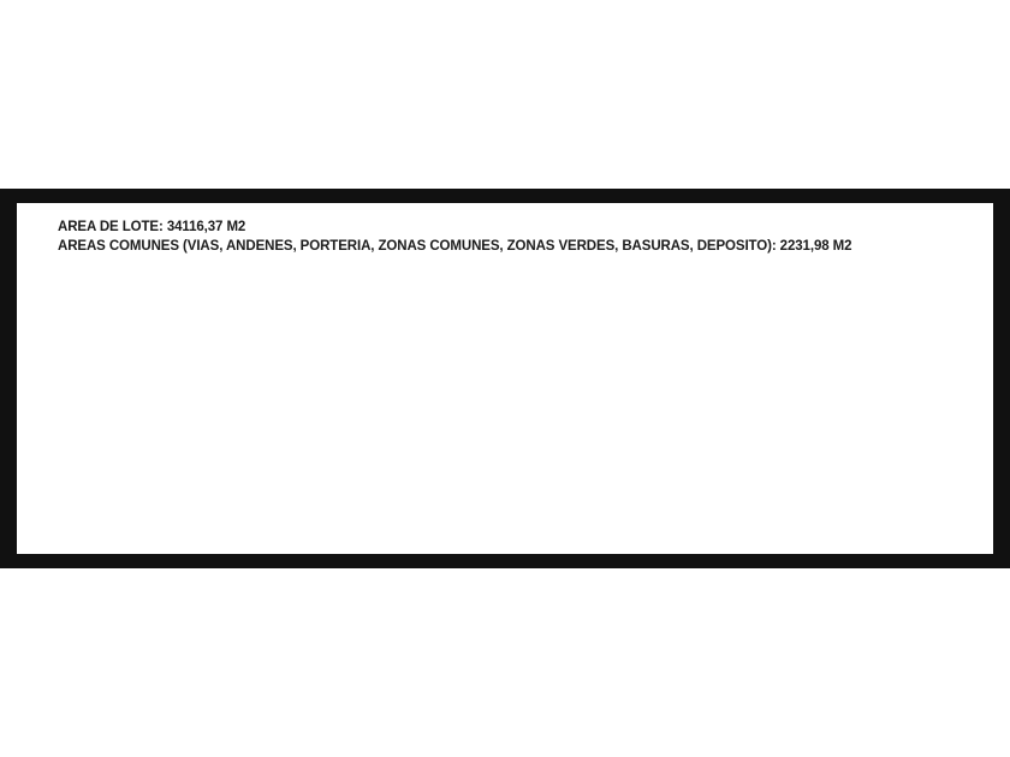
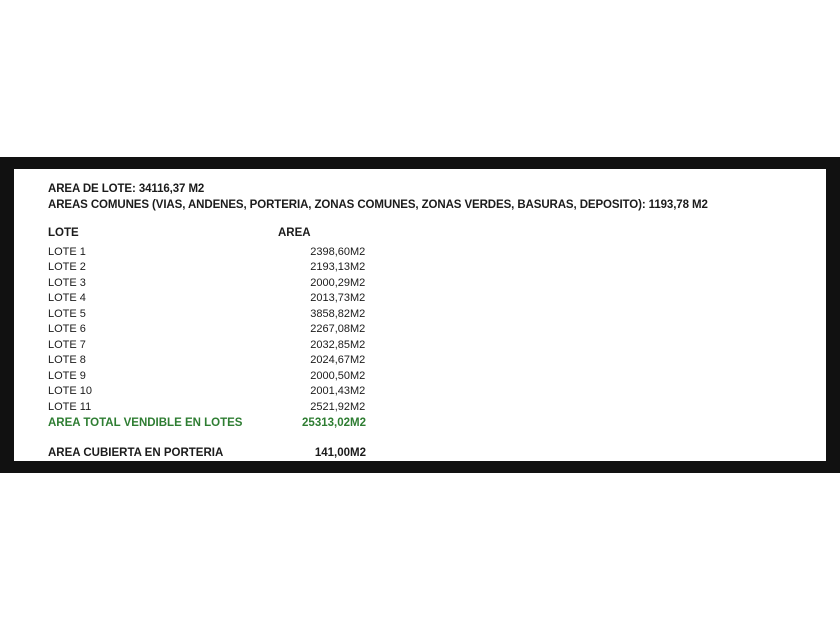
  AREA DE LOTE: 34116,37 M2
- AREAS COMUNES (VIAS, ANDENES, PORTERIA, ZONAS COMUNES, ZONAS VERDES, BASURAS, DEPOSITO): 2231,98 M2
+ AREAS COMUNES (VIAS, ANDENES, PORTERIA, ZONAS COMUNES, ZONAS VERDES, BASURAS, DEPOSITO): 1193,78 M2
+ LOTE	AREA
+ LOTE 1	2398,60	M2
+ LOTE 2	2193,13	M2
+ LOTE 3	2000,29	M2
+ LOTE 4	2013,73	M2
+ LOTE 5	3858,82	M2
+ LOTE 6	2267,08	M2
+ LOTE 7	2032,85	M2
+ LOTE 8	2024,67	M2
+ LOTE 9	2000,50	M2
+ LOTE 10	2001,43	M2
+ LOTE 11	2521,92	M2
+ AREA TOTAL VENDIBLE EN LOTES	25313,02	M2
+ AREA CUBIERTA EN PORTERIA	141,00	M2
